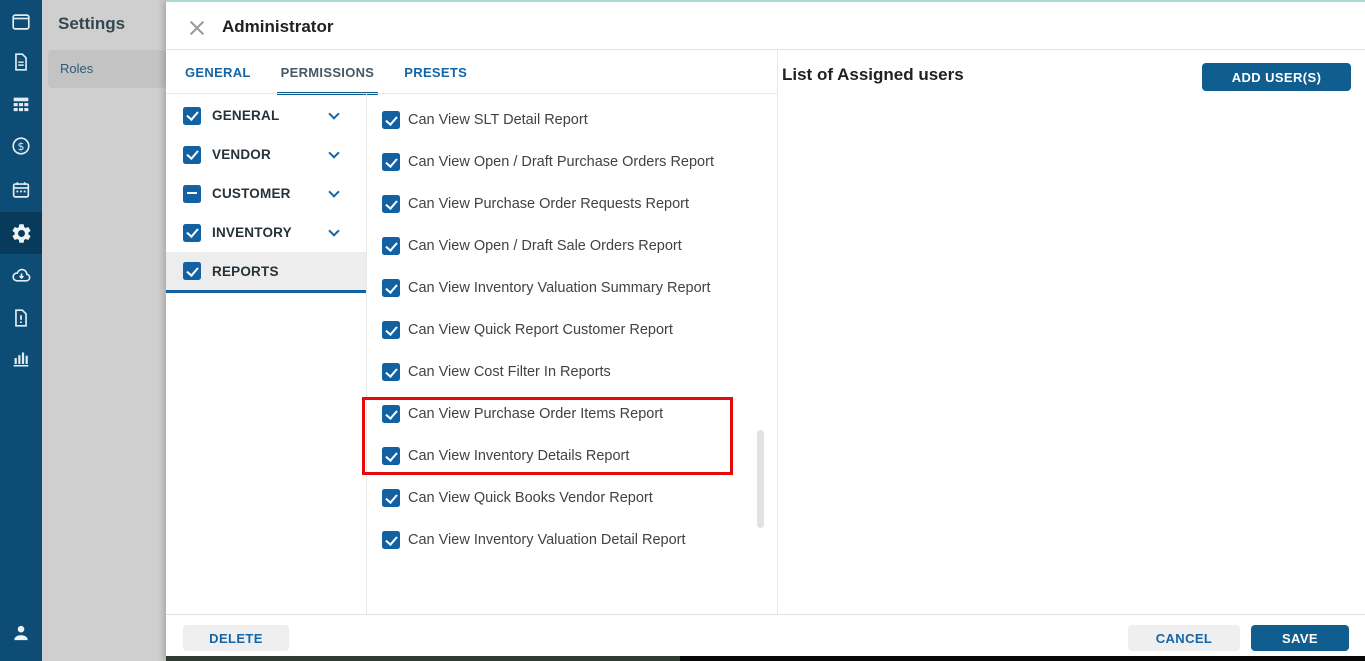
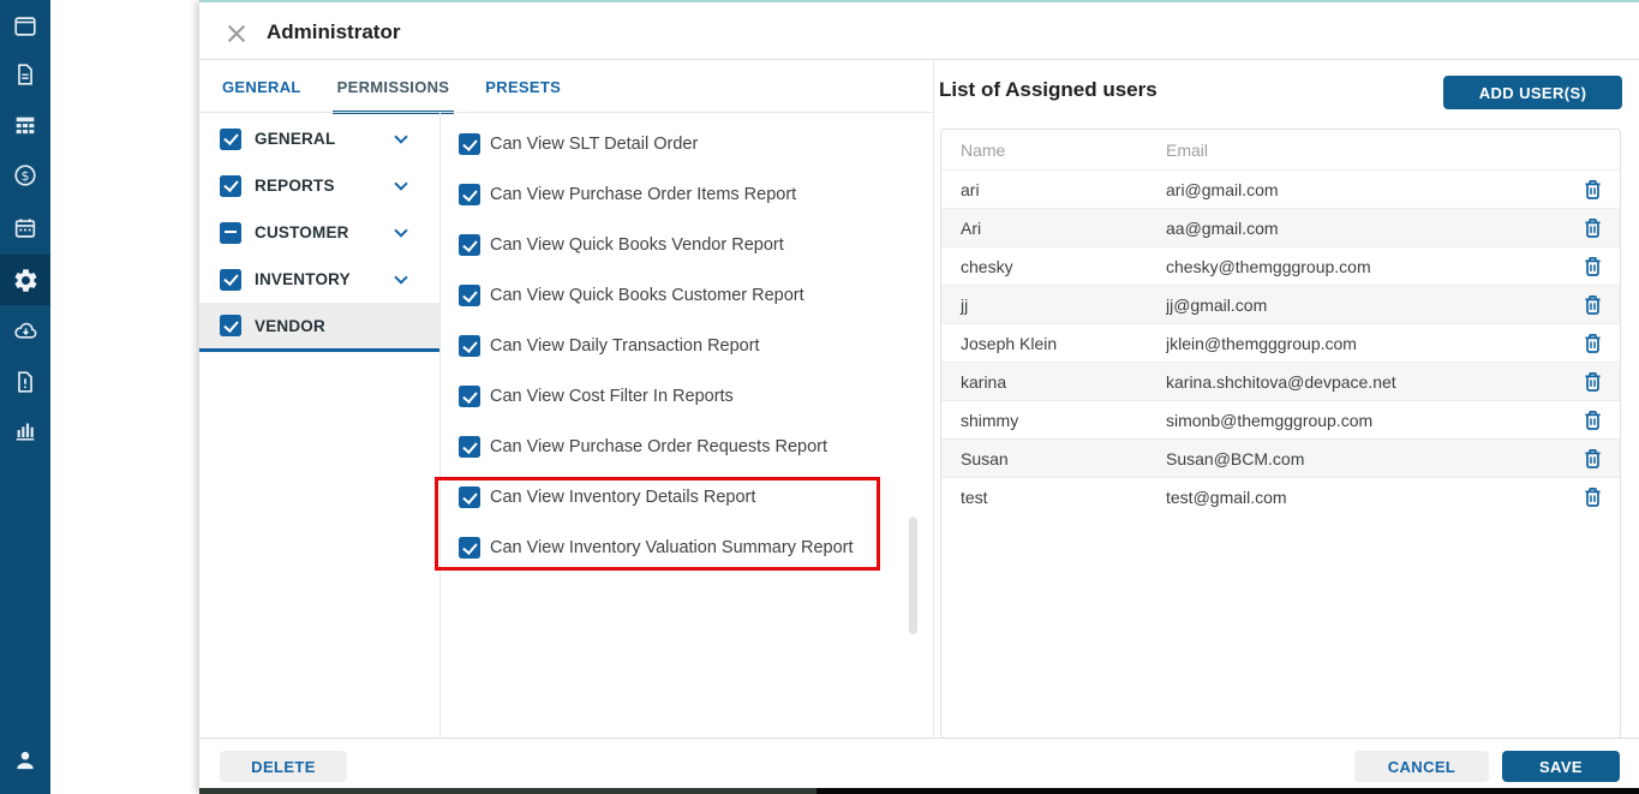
  $
- Settings
- Roles
  Administrator
  GENERAL
  PERMISSIONS
  PRESETS
  GENERAL
- VENDOR
+ REPORTS
  CUSTOMER
  INVENTORY
- REPORTS
+ VENDOR
- Can View SLT Detail Report
+ Can View SLT Detail Order
- Can View Open / Draft Purchase Orders Report
- Can View Purchase Order Requests Report
+ Can View Purchase Order Items Report
- Can View Open / Draft Sale Orders Report
- Can View Inventory Valuation Summary Report
+ Can View Quick Books Vendor Report
- Can View Quick Report Customer Report
+ Can View Quick Books Customer Report
+ Can View Daily Transaction Report
  Can View Cost Filter In Reports
- Can View Purchase Order Items Report
+ Can View Purchase Order Requests Report
  Can View Inventory Details Report
- Can View Quick Books Vendor Report
+ Can View Inventory Valuation Summary Report
- Can View Inventory Valuation Detail Report
  List of Assigned users
  ADD USER(S)
+ Name
+ Email
+ ari
+ ari@gmail.com
+ Ari
+ aa@gmail.com
+ chesky
+ chesky@themgggroup.com
+ jj
+ jj@gmail.com
+ Joseph Klein
+ jklein@themgggroup.com
+ karina
+ karina.shchitova@devpace.net
+ shimmy
+ simonb@themgggroup.com
+ Susan
+ Susan@BCM.com
+ test
+ test@gmail.com
  DELETE
  CANCEL
  SAVE
